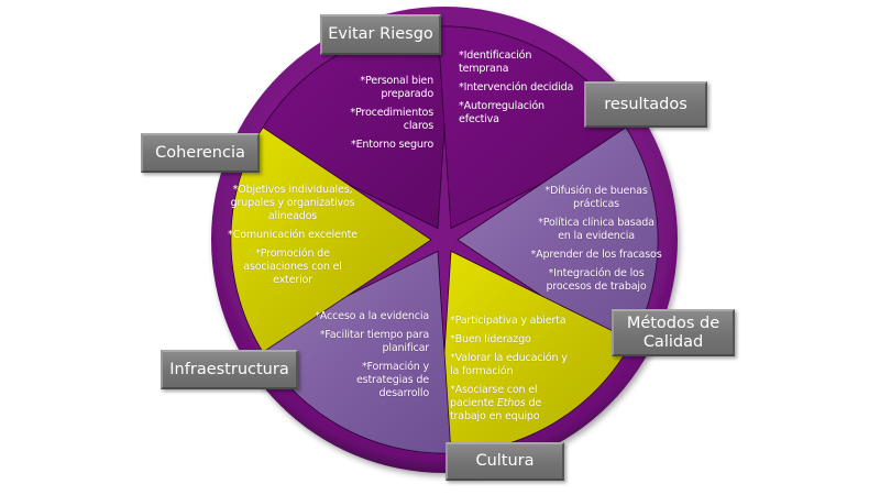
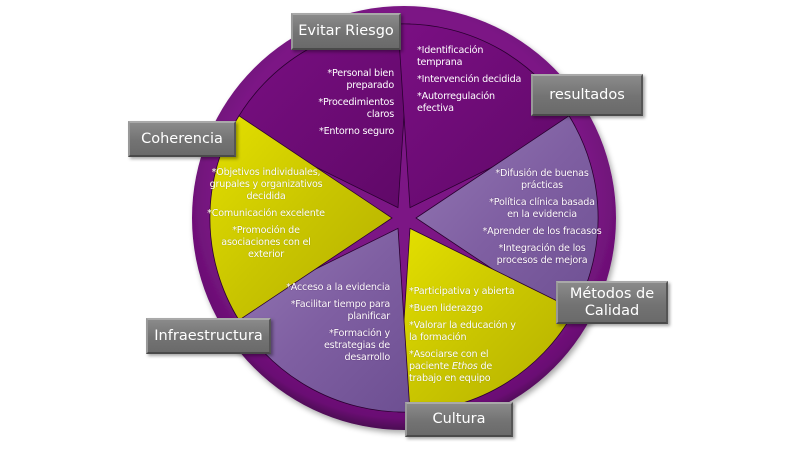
  *Personal bien preparado
  *Procedimientos claros
  *Entorno seguro
  *Identificación temprana
  *Intervención decidida
  *Autorregulación efectiva
  *Difusión de buenas prácticas
  *Política clínica basada en la evidencia
  *Aprender de los fracasos
- *Integración de los procesos de trabajo
+ *Integración de los procesos de mejora
  *Participativa y abierta
  *Buen liderazgo
  *Valorar la educación y la formación
  *Asociarse con el paciente Ethos de trabajo en equipo
  *Acceso a la evidencia
  *Facilitar tiempo para planificar
  *Formación y estrategias de desarrollo
- *Objetivos individuales, grupales y organizativos alineados
+ *Objetivos individuales, grupales y organizativos decidida
  *Comunicación excelente
  *Promoción de asociaciones con el exterior
  Evitar Riesgo
  resultados
  Métodos de
  Calidad
  Cultura
  Infraestructura
  Coherencia
